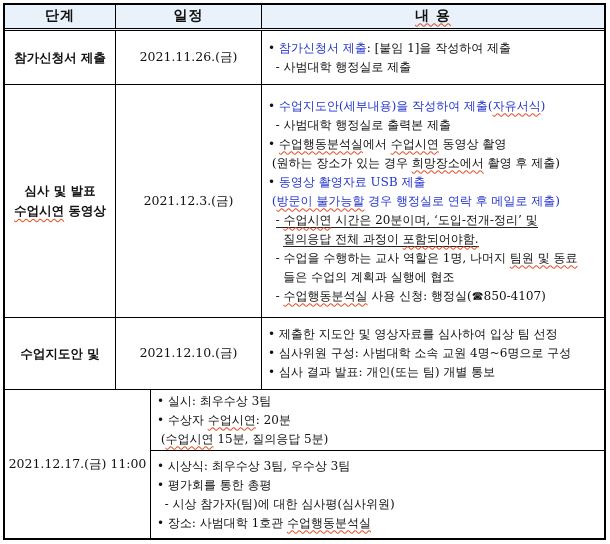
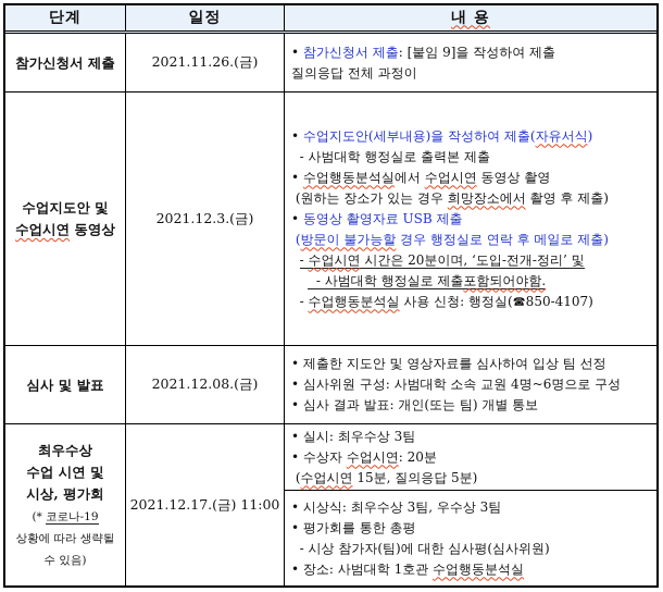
  단계
  일정
  내 용
  참가신청서 제출
  2021.11.26.(금)
- • 참가신청서 제출: [붙임 1]을 작성하여 제출
+ • 참가신청서 제출: [붙임 9]을 작성하여 제출
- - 사범대학 행정실로 제출
+ 질의응답 전체 과정이
- 심사 및 발표
+ 수업지도안 및
  수업시연 동영상
  2021.12.3.(금)
  • 수업지도안(세부내용)을 작성하여 제출(자유서식)
  - 사범대학 행정실로 출력본 제출
  • 수업행동분석실에서 수업시연 동영상 촬영
  (원하는 장소가 있는 경우 희망장소에서 촬영 후 제출)
  • 동영상 촬영자료 USB 제출
  (방문이 불가능할 경우 행정실로 연락 후 메일로 제출)
  - 수업시연 시간은 20분이며, ‘도입-전개-정리’ 및
- 질의응답 전체 과정이 포함되어야함.
+ - 사범대학 행정실로 제출포함되어야함.
- - 수업을 수행하는 교사 역할은 1명, 나머지 팀원 및 동료
- 들은 수업의 계획과 실행에 협조
  - 수업행동분석실 사용 신청: 행정실(☎850-4107)
- 수업지도안 및
+ 심사 및 발표
- 2021.12.10.(금)
+ 2021.12.08.(금)
  • 제출한 지도안 및 영상자료를 심사하여 입상 팀 선정
  • 심사위원 구성: 사범대학 소속 교원 4명~6명으로 구성
  • 심사 결과 발표: 개인(또는 팀) 개별 통보
+ 최우수상
+ 수업 시연 및
+ 시상, 평가회
+ (* 코로나-19
+ 상황에 따라 생략될
+ 수 있음)
  2021.12.17.(금) 11:00
  • 실시: 최우수상 3팀
  • 수상자 수업시연: 20분
  (수업시연 15분, 질의응답 5분)
  • 시상식: 최우수상 3팀, 우수상 3팀
  • 평가회를 통한 총평
  - 시상 참가자(팀)에 대한 심사평(심사위원)
  • 장소: 사범대학 1호관 수업행동분석실
